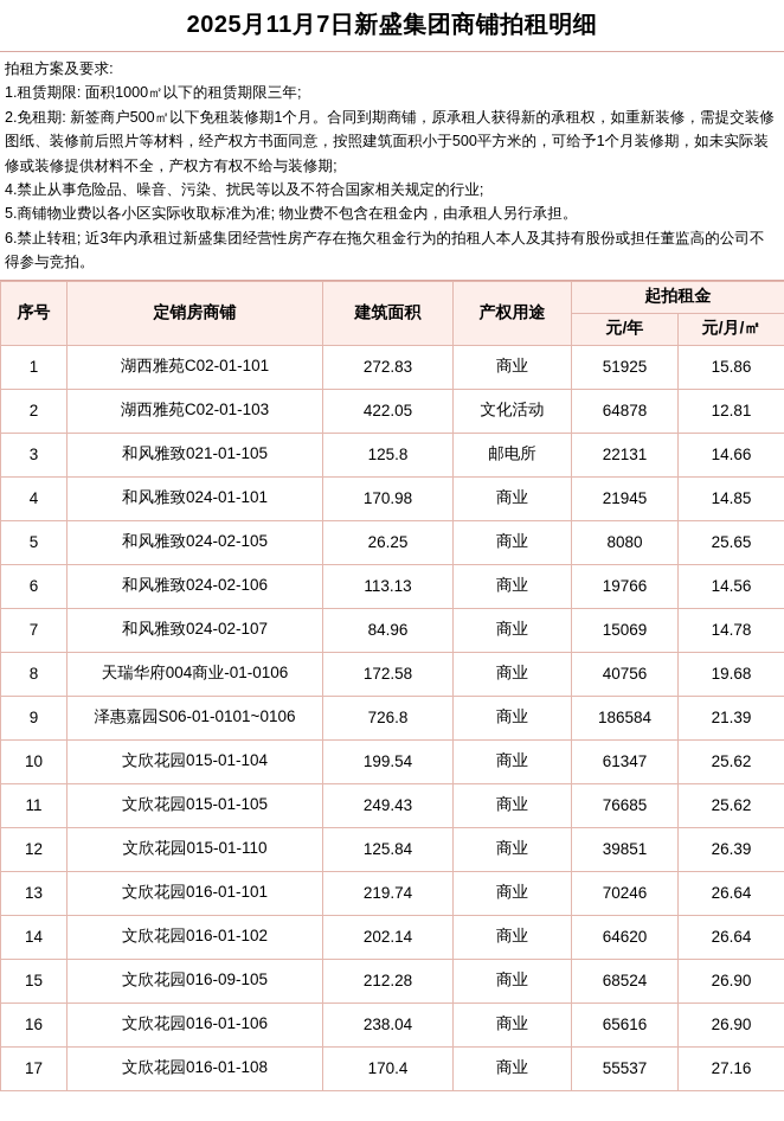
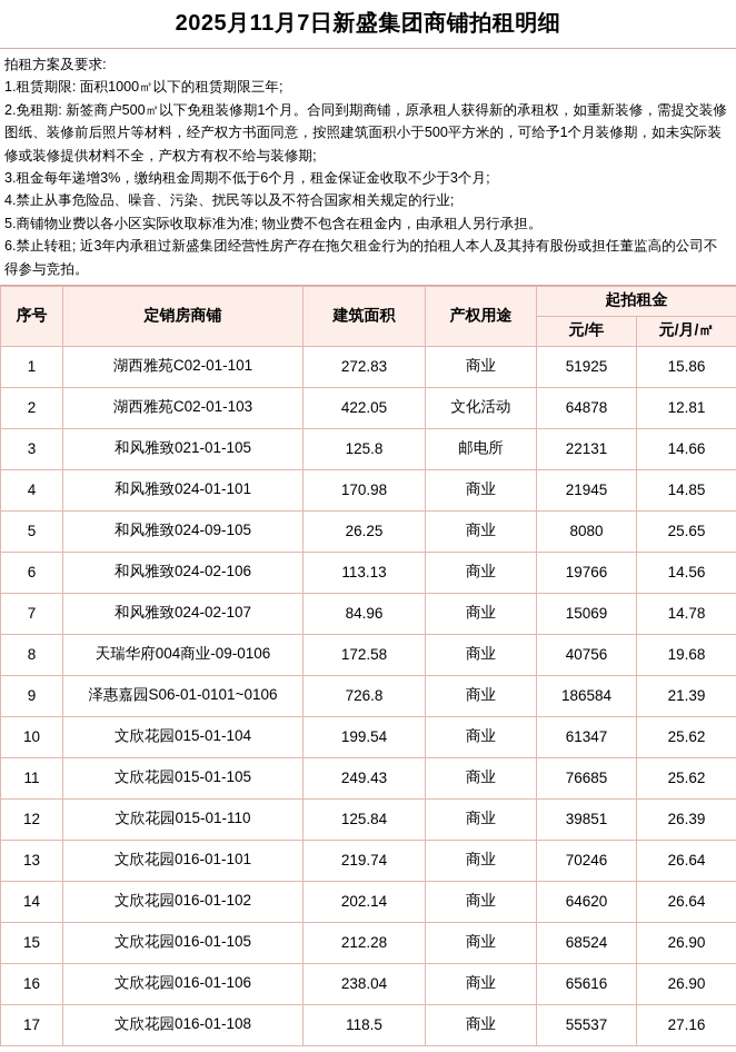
  2025月11月7日新盛集团商铺拍租明细
  拍租方案及要求:
  1.租赁期限: 面积1000㎡以下的租赁期限三年;
  2.免租期: 新签商户500㎡以下免租装修期1个月。合同到期商铺，原承租人获得新的承租权，如重新装修，需提交装修图纸、装修前后照片等材料，经产权方书面同意，按照建筑面积小于500平方米的，可给予1个月装修期，如未实际装修或装修提供材料不全，产权方有权不给与装修期;
+ 3.租金每年递增3%，缴纳租金周期不低于6个月，租金保证金收取不少于3个月;
  4.禁止从事危险品、噪音、污染、扰民等以及不符合国家相关规定的行业;
  5.商铺物业费以各小区实际收取标准为准; 物业费不包含在租金内，由承租人另行承担。
  6.禁止转租; 近3年内承租过新盛集团经营性房产存在拖欠租金行为的拍租人本人及其持有股份或担任董监高的公司不得参与竞拍。
  序号	定销房商铺	建筑面积	产权用途	起拍租金
  元/年	元/月/㎡
  1	湖西雅苑C02-01-101	272.83	商业	51925	15.86
  2	湖西雅苑C02-01-103	422.05	文化活动	64878	12.81
  3	和风雅致021-01-105	125.8	邮电所	22131	14.66
  4	和风雅致024-01-101	170.98	商业	21945	14.85
- 5	和风雅致024-02-105	26.25	商业	8080	25.65
+ 5	和风雅致024-09-105	26.25	商业	8080	25.65
  6	和风雅致024-02-106	113.13	商业	19766	14.56
  7	和风雅致024-02-107	84.96	商业	15069	14.78
- 8	天瑞华府004商业-01-0106	172.58	商业	40756	19.68
+ 8	天瑞华府004商业-09-0106	172.58	商业	40756	19.68
  9	泽惠嘉园S06-01-0101~0106	726.8	商业	186584	21.39
  10	文欣花园015-01-104	199.54	商业	61347	25.62
  11	文欣花园015-01-105	249.43	商业	76685	25.62
  12	文欣花园015-01-110	125.84	商业	39851	26.39
  13	文欣花园016-01-101	219.74	商业	70246	26.64
  14	文欣花园016-01-102	202.14	商业	64620	26.64
- 15	文欣花园016-09-105	212.28	商业	68524	26.90
+ 15	文欣花园016-01-105	212.28	商业	68524	26.90
  16	文欣花园016-01-106	238.04	商业	65616	26.90
- 17	文欣花园016-01-108	170.4	商业	55537	27.16
+ 17	文欣花园016-01-108	118.5	商业	55537	27.16
